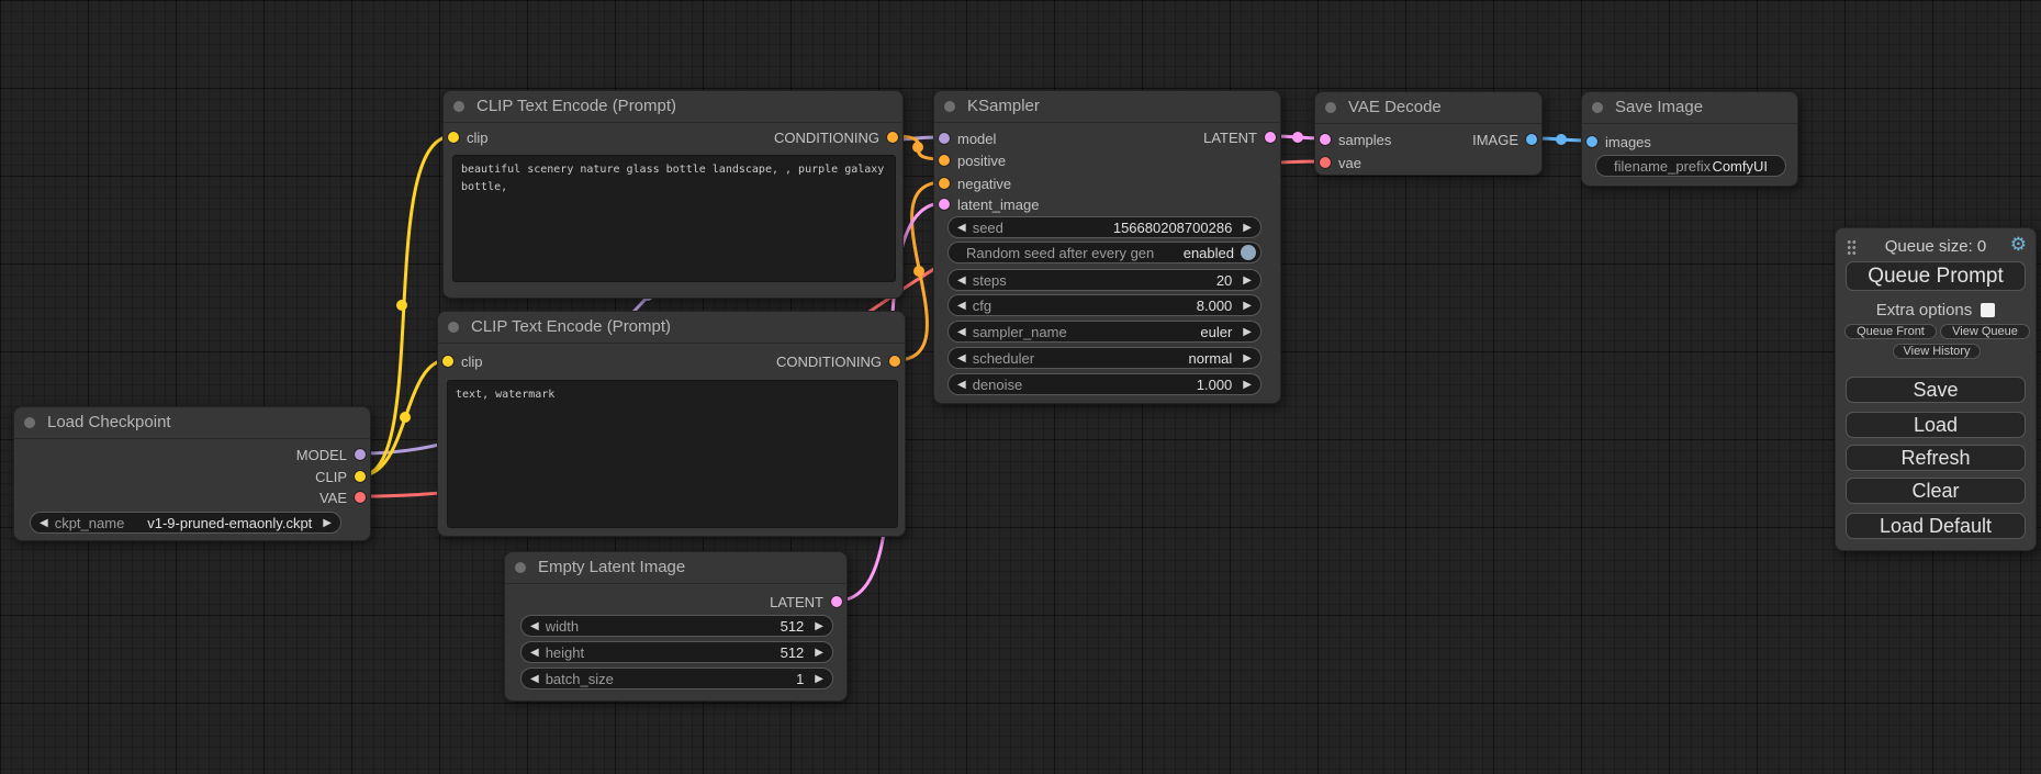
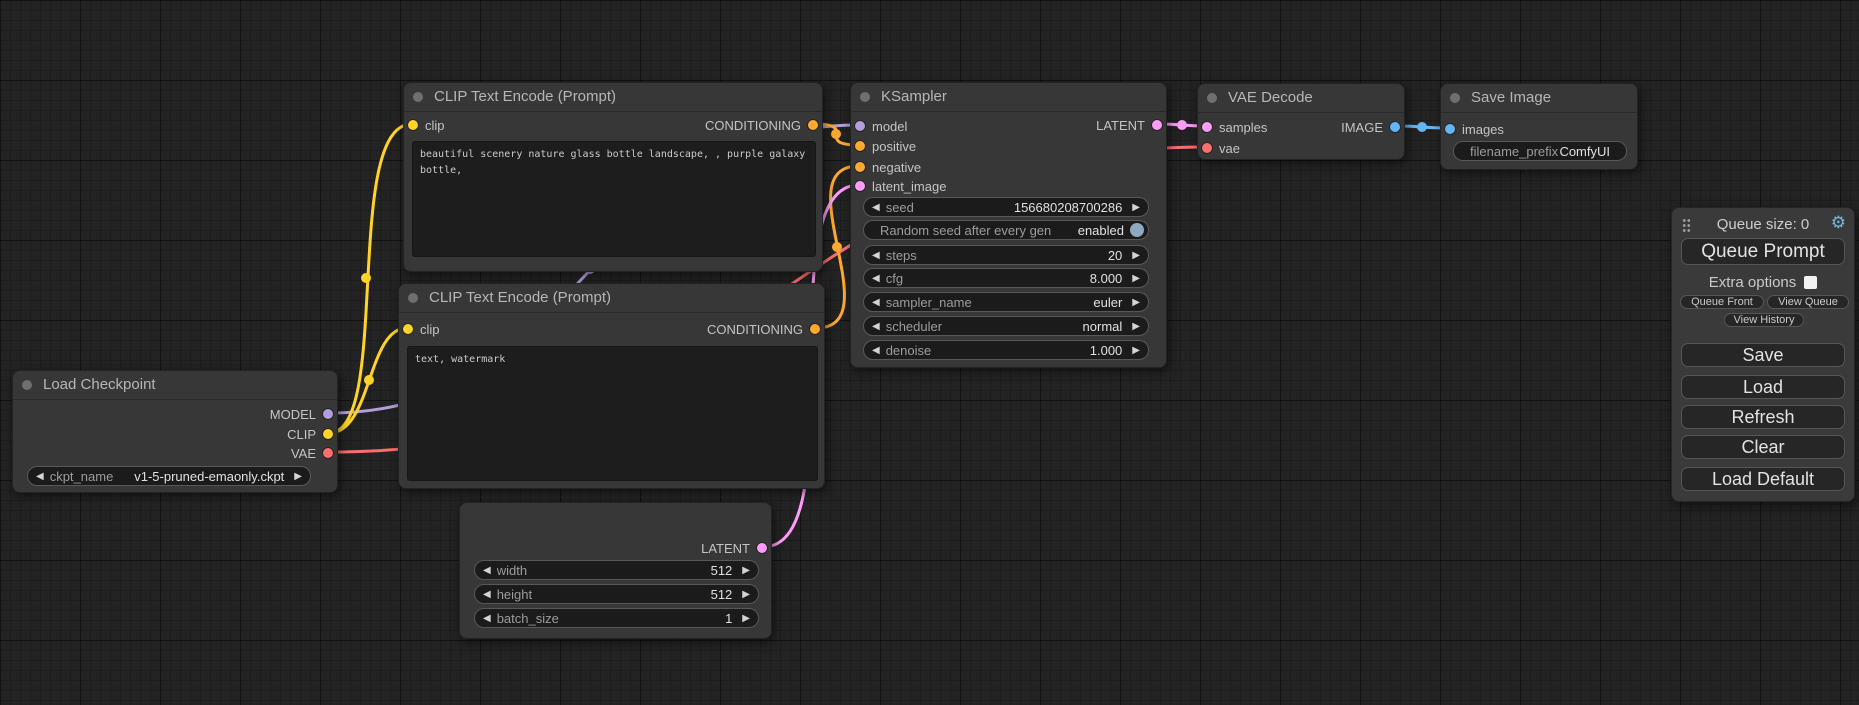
  CLIP Text Encode (Prompt)
  clip
  CONDITIONING
  beautiful scenery nature glass bottle landscape, , purple galaxy bottle,
  CLIP Text Encode (Prompt)
  clip
  CONDITIONING
  text, watermark
  Load Checkpoint
  MODEL
  CLIP
  VAE
  ◀
  ckpt_name
- v1-9-pruned-emaonly.ckpt
+ v1-5-pruned-emaonly.ckpt
  ▶
- Empty Latent Image
  LATENT
  ◀
  width
  512
  ▶
  ◀
  height
  512
  ▶
  ◀
  batch_size
  1
  ▶
  KSampler
  model
  positive
  negative
  latent_image
  LATENT
  ◀
  seed
  156680208700286
  ▶
  Random seed after every gen
  enabled
  ◀
  steps
  20
  ▶
  ◀
  cfg
  8.000
  ▶
  ◀
  sampler_name
  euler
  ▶
  ◀
  scheduler
  normal
  ▶
  ◀
  denoise
  1.000
  ▶
  VAE Decode
  samples
  vae
  IMAGE
  Save Image
  images
  filename_prefix
  ComfyUI
  Queue size: 0
  ⚙
  Queue Prompt
  Extra options
  Queue Front
  View Queue
  View History
  Save
  Load
  Refresh
  Clear
  Load Default
